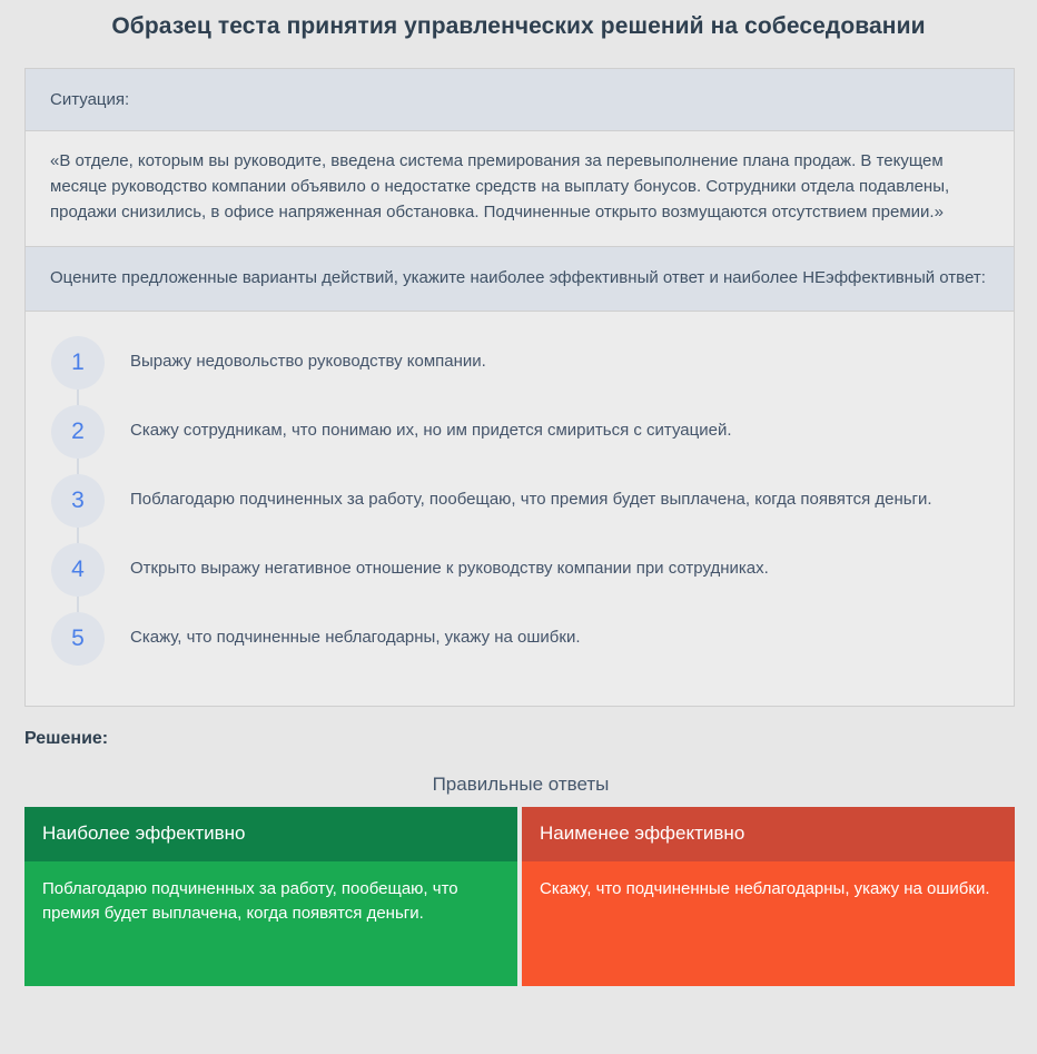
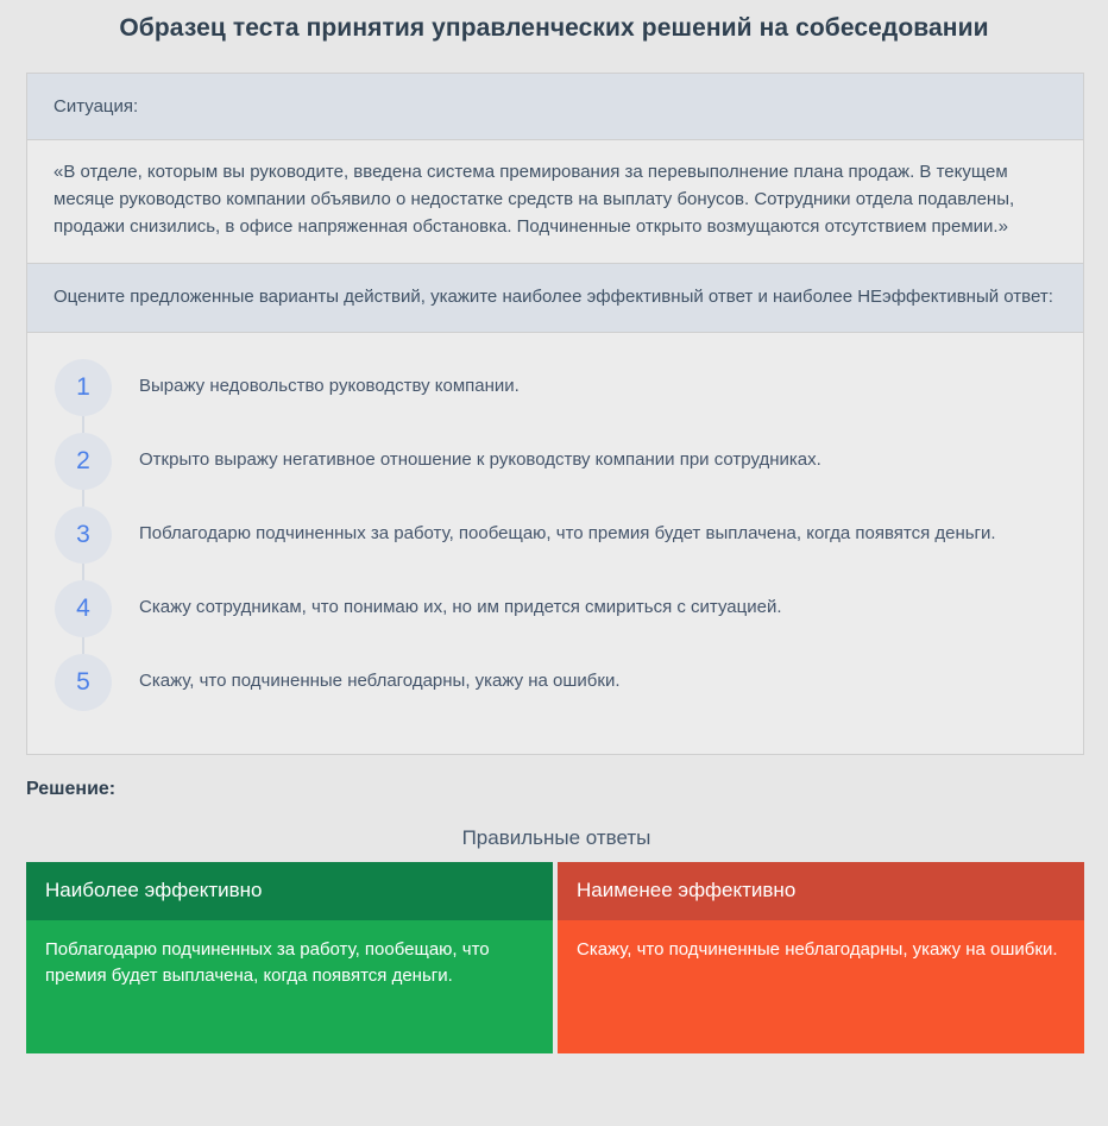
  Образец теста принятия управленческих решений на собеседовании
  Ситуация:
  «В отделе, которым вы руководите, введена система премирования за перевыполнение плана продаж. В текущем месяце руководство компании объявило о недостатке средств на выплату бонусов. Сотрудники отдела подавлены, продажи снизились, в офисе напряженная обстановка. Подчиненные открыто возмущаются отсутствием премии.»
  Оцените предложенные варианты действий, укажите наиболее эффективный ответ и наиболее НЕэффективный ответ:
  1
  Выражу недовольство руководству компании.
  2
- Скажу сотрудникам, что понимаю их, но им придется смириться с ситуацией.
+ Открыто выражу негативное отношение к руководству компании при сотрудниках.
  3
  Поблагодарю подчиненных за работу, пообещаю, что премия будет выплачена, когда появятся деньги.
  4
- Открыто выражу негативное отношение к руководству компании при сотрудниках.
+ Скажу сотрудникам, что понимаю их, но им придется смириться с ситуацией.
  5
  Скажу, что подчиненные неблагодарны, укажу на ошибки.
  Решение:
  Правильные ответы
  Наиболее эффективно
  Поблагодарю подчиненных за работу, пообещаю, что премия будет выплачена, когда появятся деньги.
  Наименее эффективно
  Скажу, что подчиненные неблагодарны, укажу на ошибки.
